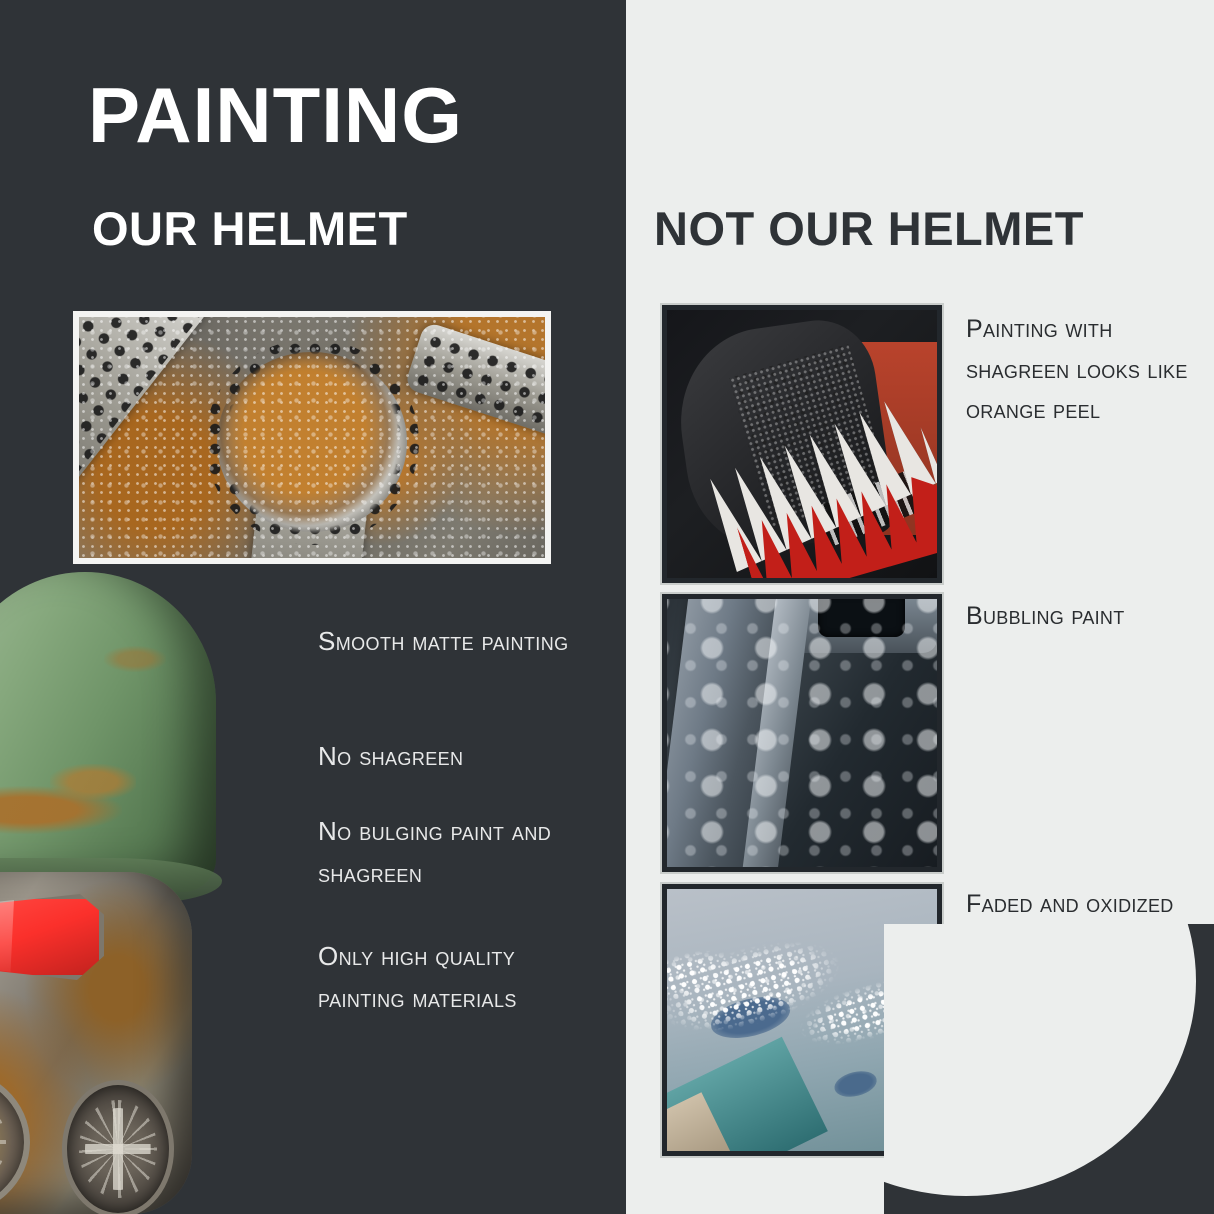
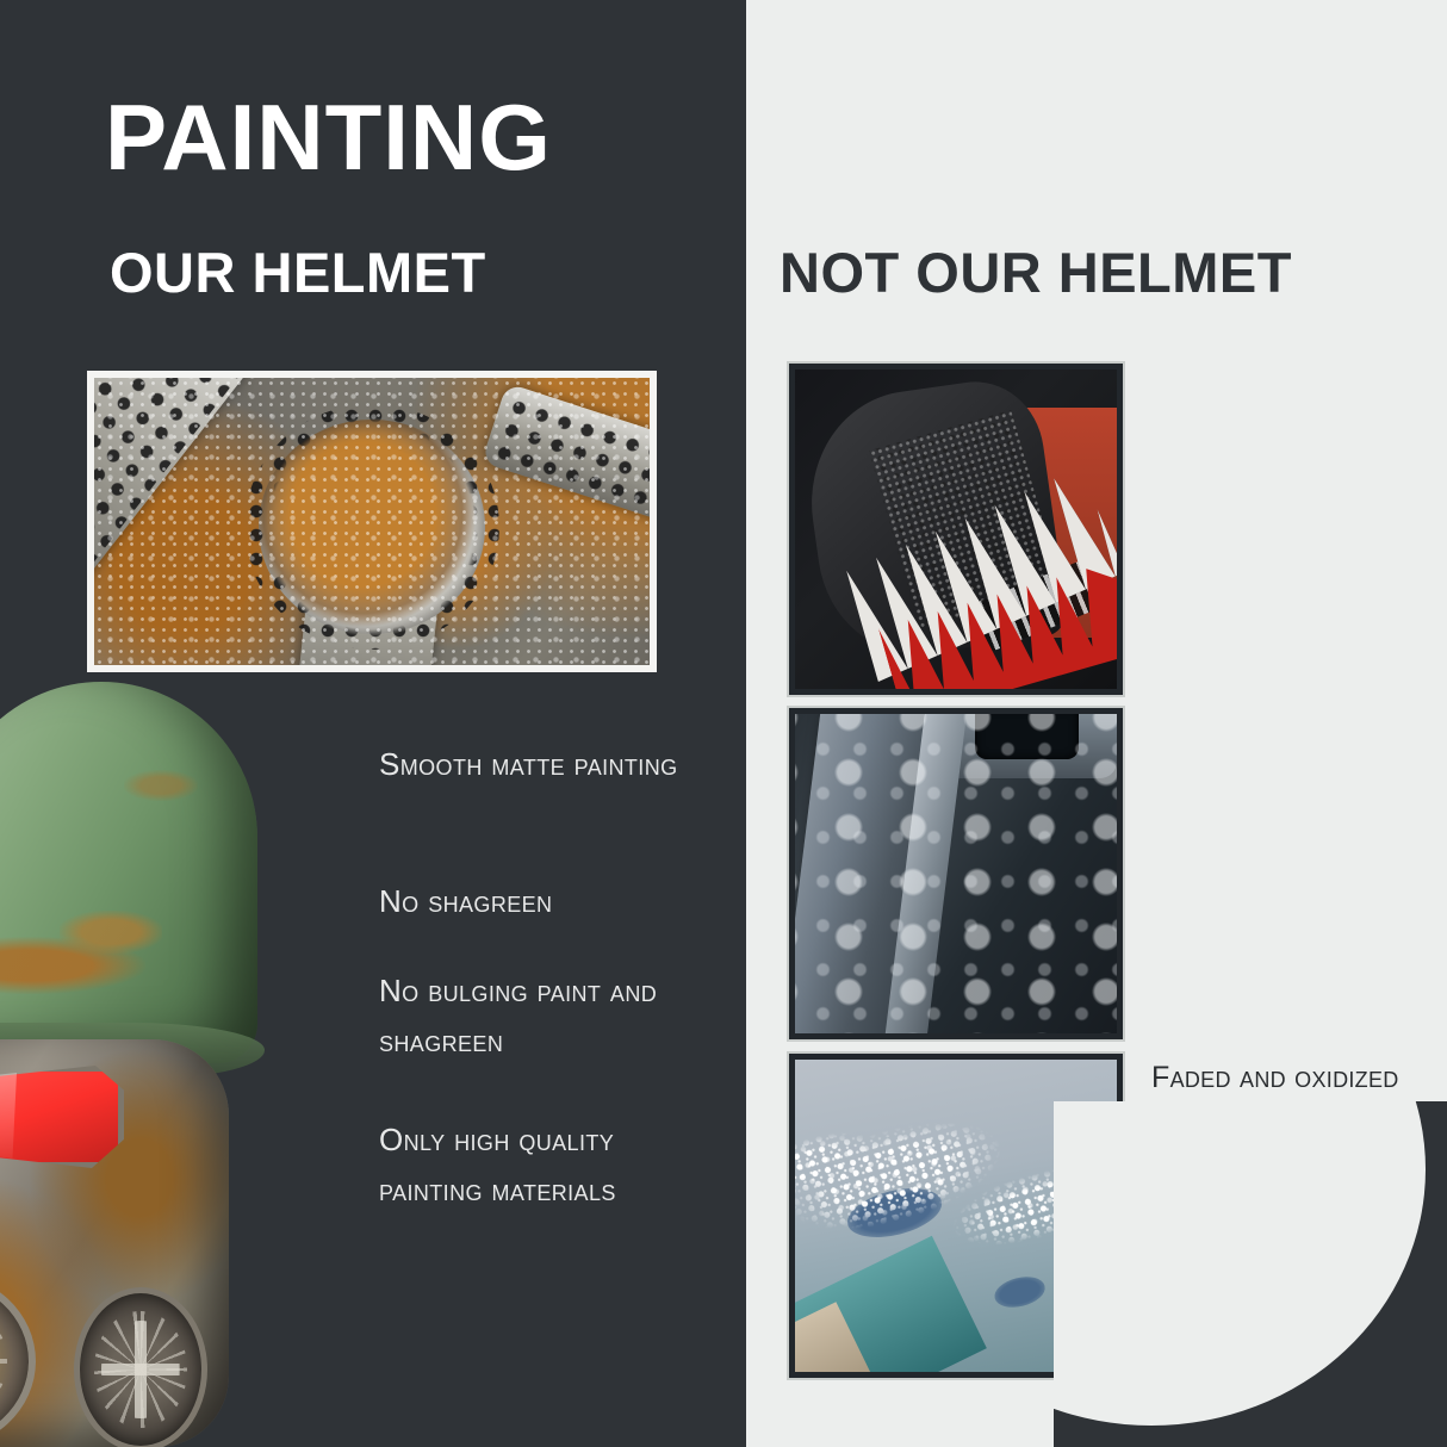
  PAINTING
  OUR HELMET
  Smooth matte painting
  No shagreen
  No bulging paint and shagreen
  Only high quality painting materials
  NOT OUR HELMET
- Painting with shagreen looks like orange peel
- Bubbling paint
  Faded and oxidized
